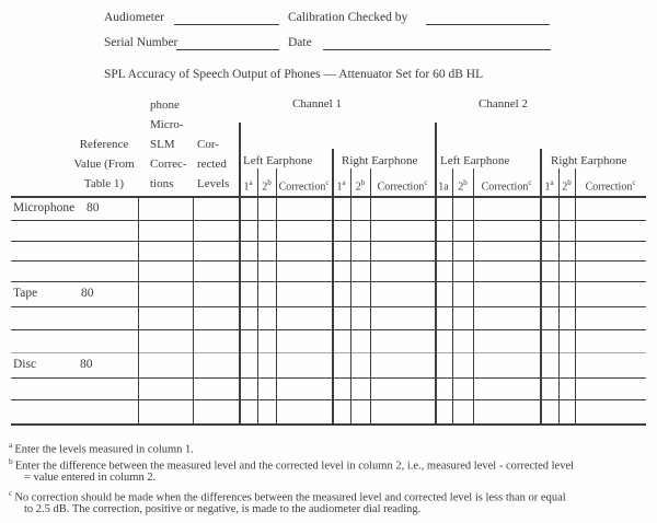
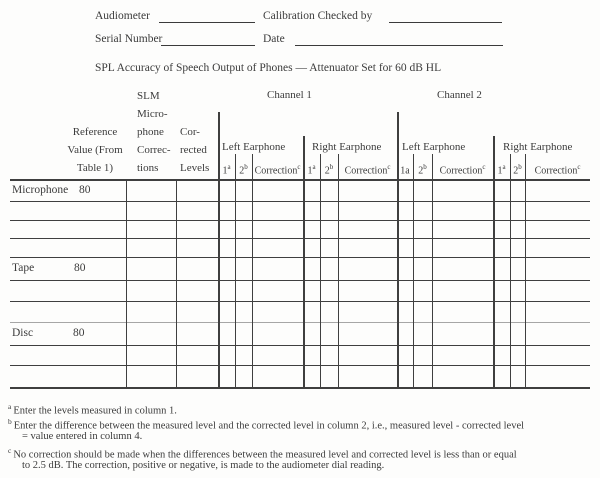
  Audiometer
  Calibration Checked by
  Serial Number
  Date
  SPL Accuracy of Speech Output of Phones — Attenuator Set for 60 dB HL
  Channel 1
  Channel 2
  Reference
  Value (From
  Table 1)
- phone
+ SLM
  Micro-
- SLM
+ phone
  Correc-
  tions
  Cor-
  rected
  Levels
  Left Earphone
  Right Earphone
  Left Earphone
  Right Earphone
  1a
  2b
  Correctionc
  1a
  2b
  Correctionc
  1a
  2b
  Correctionc
  1a
  2b
  Correctionc
  Microphone
  80
  Tape
  80
  Disc
  80
  aEnter the levels measured in column 1.
  bEnter the difference between the measured level and the corrected level in column 2, i.e., measured level - corrected level
- = value entered in column 2.
+ = value entered in column 4.
  cNo correction should be made when the differences between the measured level and corrected level is less than or equal
  to 2.5 dB. The correction, positive or negative, is made to the audiometer dial reading.
